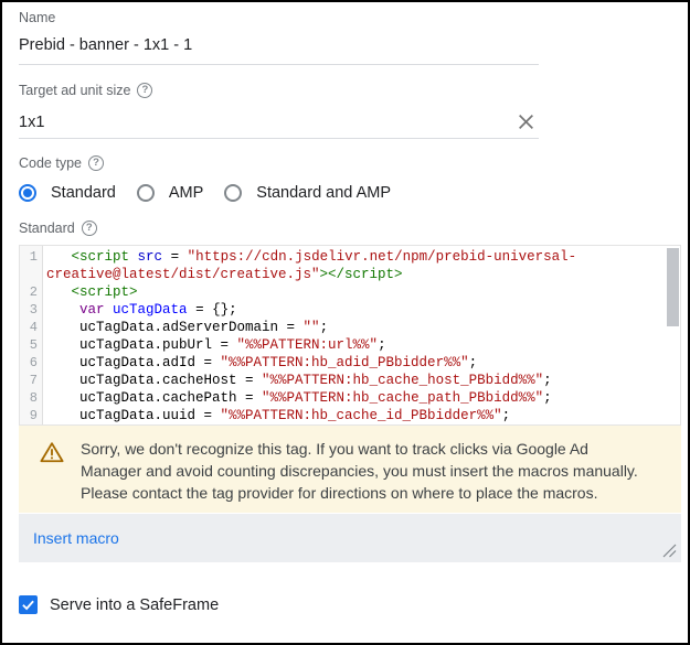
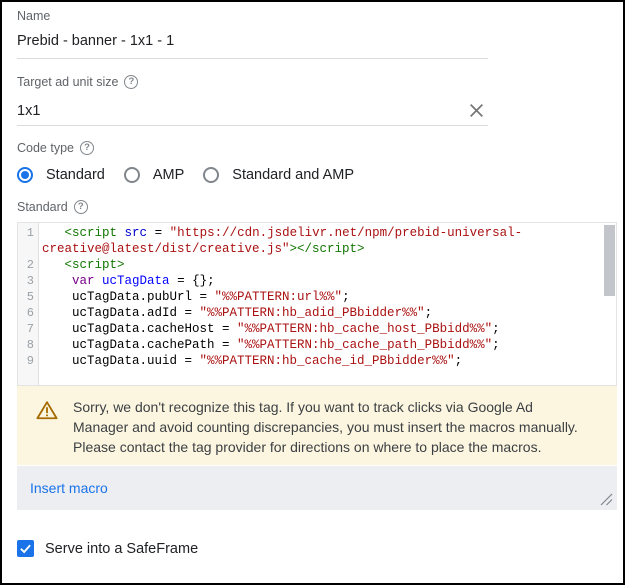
  Name
  Prebid - banner - 1x1 - 1
  Target ad unit size
  ?
  1x1
  Code type
  ?
  Standard
  AMP
  Standard and AMP
  Standard
  ?
  1
  <script src = "https://cdn.jsdelivr.net/npm/prebid-universal-
  creative@latest/dist/creative.js"></script>
  2
  <script>
  3
  var ucTagData = {};
- 4
- ucTagData.adServerDomain = "";
  5
  ucTagData.pubUrl = "%%PATTERN:url%%";
  6
  ucTagData.adId = "%%PATTERN:hb_adid_PBbidder%%";
  7
  ucTagData.cacheHost = "%%PATTERN:hb_cache_host_PBbidd%%";
  8
  ucTagData.cachePath = "%%PATTERN:hb_cache_path_PBbidd%%";
  9
  ucTagData.uuid = "%%PATTERN:hb_cache_id_PBbidder%%";
  Sorry, we don't recognize this tag. If you want to track clicks via Google Ad Manager and avoid counting discrepancies, you must insert the macros manually. Please contact the tag provider for directions on where to place the macros.
  Insert macro
  Serve into a SafeFrame
